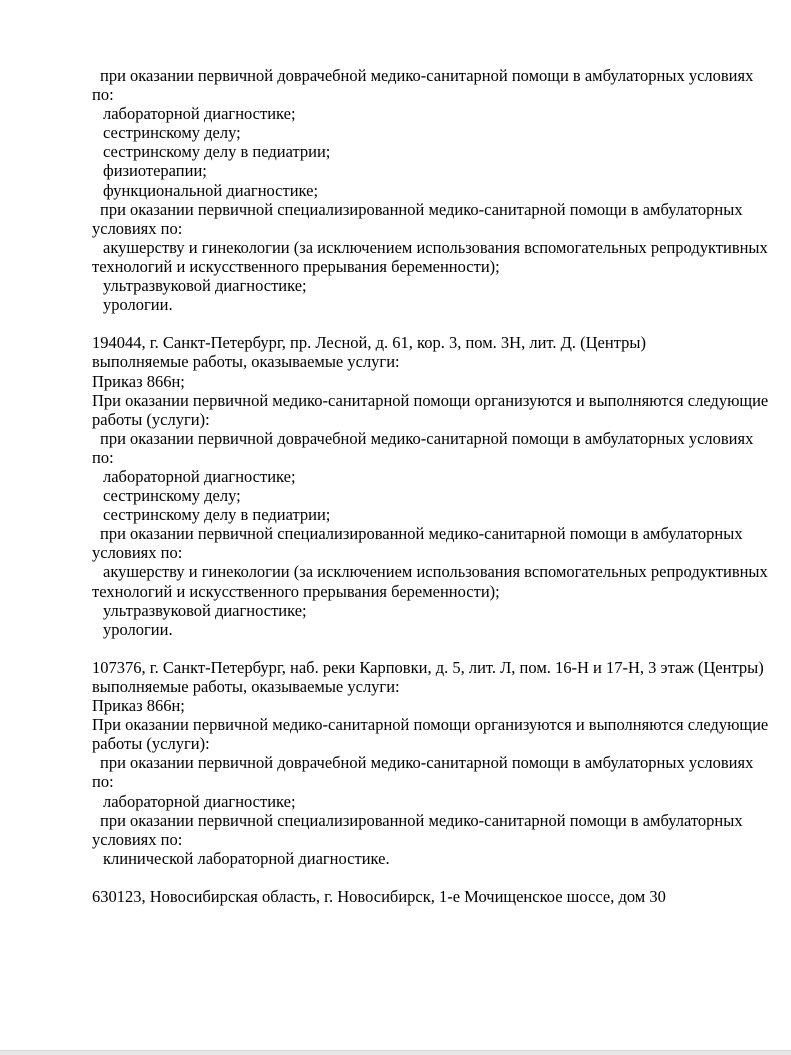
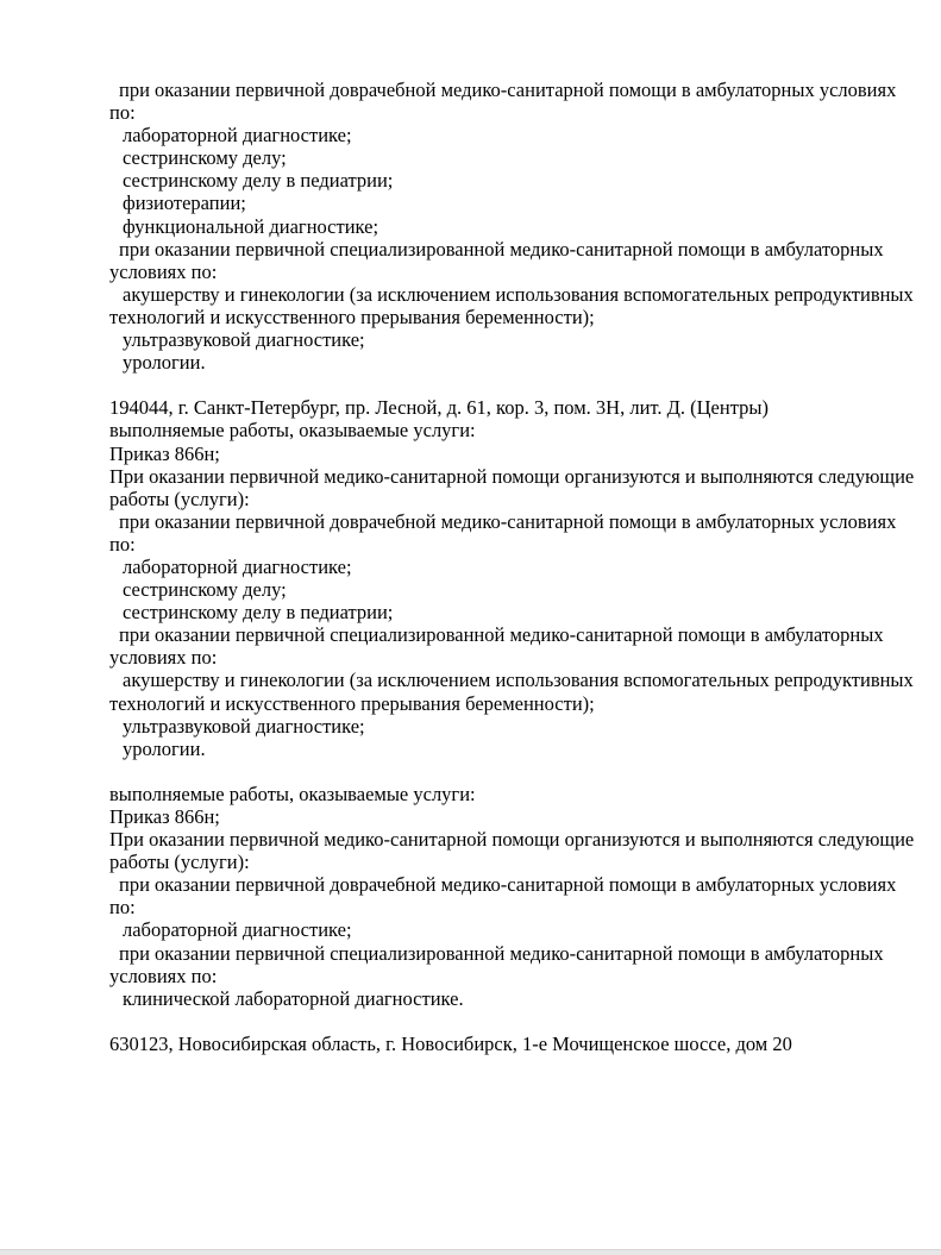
  при оказании первичной доврачебной медико-санитарной помощи в амбулаторных условиях
  по:
  лабораторной диагностике;
  сестринскому делу;
  сестринскому делу в педиатрии;
  физиотерапии;
  функциональной диагностике;
  при оказании первичной специализированной медико-санитарной помощи в амбулаторных
  условиях по:
  акушерству и гинекологии (за исключением использования вспомогательных репродуктивных
  технологий и искусственного прерывания беременности);
  ультразвуковой диагностике;
  урологии.
  194044, г. Санкт-Петербург, пр. Лесной, д. 61, кор. 3, пом. 3Н, лит. Д. (Центры)
  выполняемые работы, оказываемые услуги:
  Приказ 866н;
  При оказании первичной медико-санитарной помощи организуются и выполняются следующие
  работы (услуги):
  при оказании первичной доврачебной медико-санитарной помощи в амбулаторных условиях
  по:
  лабораторной диагностике;
  сестринскому делу;
  сестринскому делу в педиатрии;
  при оказании первичной специализированной медико-санитарной помощи в амбулаторных
  условиях по:
  акушерству и гинекологии (за исключением использования вспомогательных репродуктивных
  технологий и искусственного прерывания беременности);
  ультразвуковой диагностике;
  урологии.
- 107376, г. Санкт-Петербург, наб. реки Карповки, д. 5, лит. Л, пом. 16-Н и 17-Н, 3 этаж (Центры)
  выполняемые работы, оказываемые услуги:
  Приказ 866н;
  При оказании первичной медико-санитарной помощи организуются и выполняются следующие
  работы (услуги):
  при оказании первичной доврачебной медико-санитарной помощи в амбулаторных условиях
  по:
  лабораторной диагностике;
  при оказании первичной специализированной медико-санитарной помощи в амбулаторных
  условиях по:
  клинической лабораторной диагностике.
- 630123, Новосибирская область, г. Новосибирск, 1-е Мочищенское шоссе, дом 30
+ 630123, Новосибирская область, г. Новосибирск, 1-е Мочищенское шоссе, дом 20
